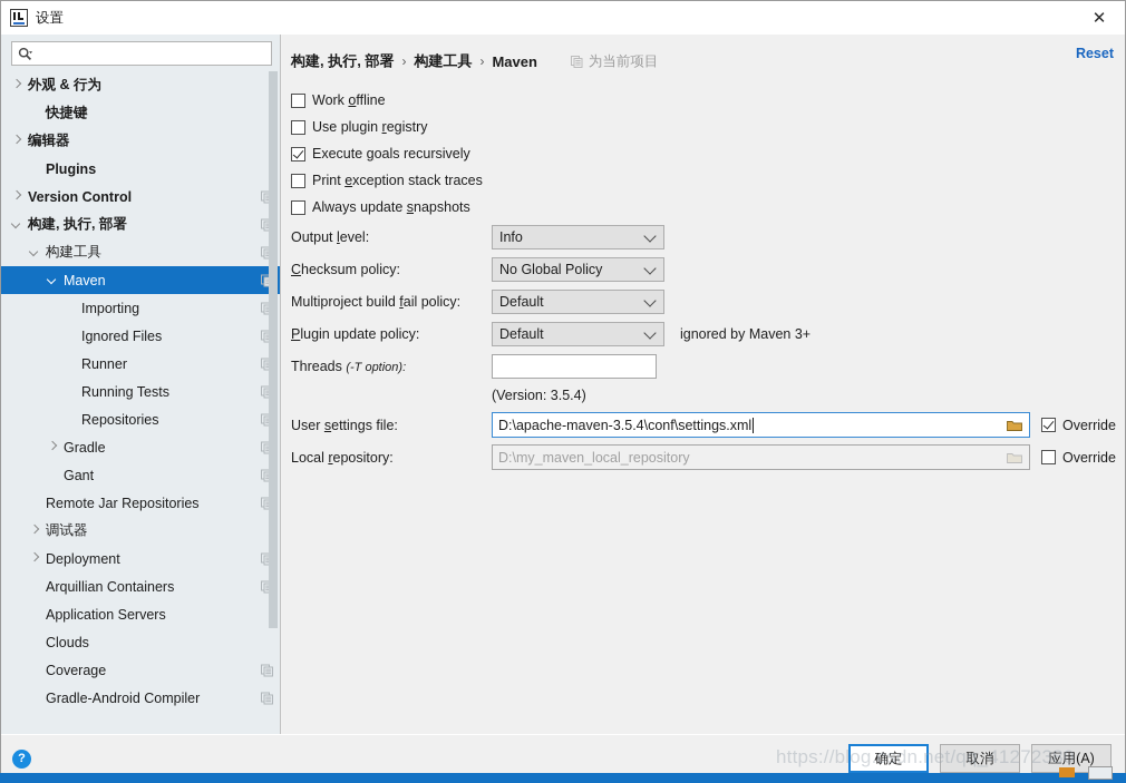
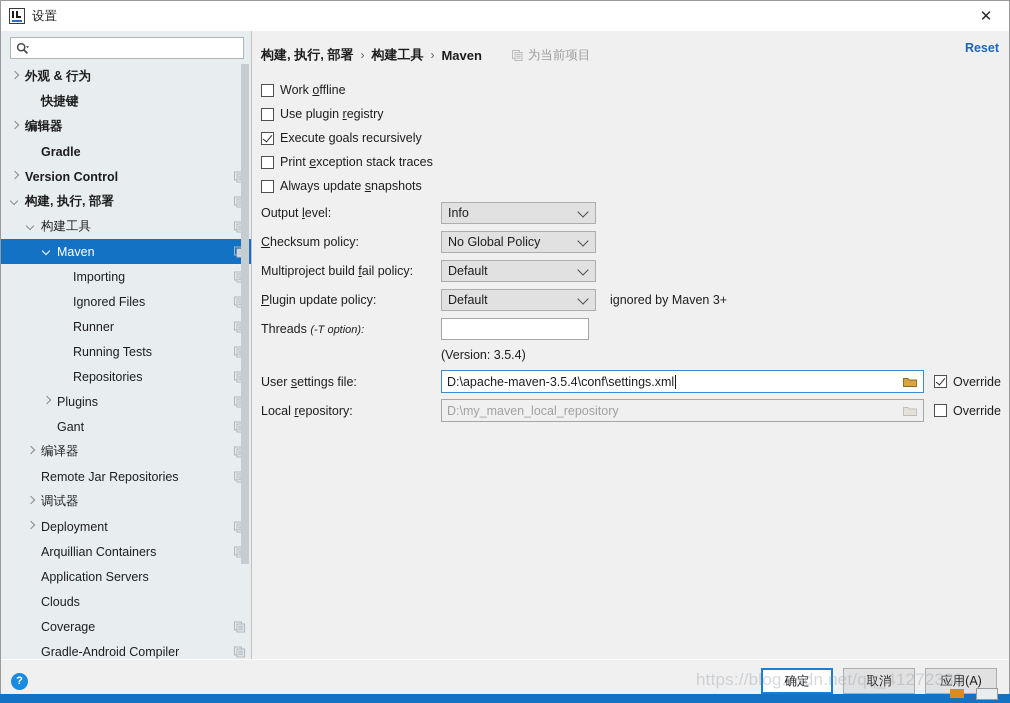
  设置
  ✕
  外观 & 行为
  快捷键
  编辑器
- Plugins
+ Gradle
  Version Control
  构建, 执行, 部署
  构建工具
  Maven
  Importing
  Ignored Files
  Runner
  Running Tests
  Repositories
- Gradle
+ Plugins
  Gant
+ 编译器
  Remote Jar Repositories
  调试器
  Deployment
  Arquillian Containers
  Application Servers
  Clouds
  Coverage
  Gradle-Android Compiler
  构建, 执行, 部署
  ›
  构建工具
  ›
  Maven
  为当前项目
  Reset
  Work offline
  Use plugin registry
  Execute goals recursively
  Print exception stack traces
  Always update snapshots
  Output level:
  Info
  Checksum policy:
  No Global Policy
  Multiproject build fail policy:
  Default
  Plugin update policy:
  Default
  ignored by Maven 3+
  Threads (-T option):
  (Version: 3.5.4)
  User settings file:
  D:\apache-maven-3.5.4\conf\settings.xml
  Override
  Local repository:
  D:\my_maven_local_repository
  Override
  ?
  确定
  取消
  应用(A)
  https://blog.csdn.net/qq_41272380
